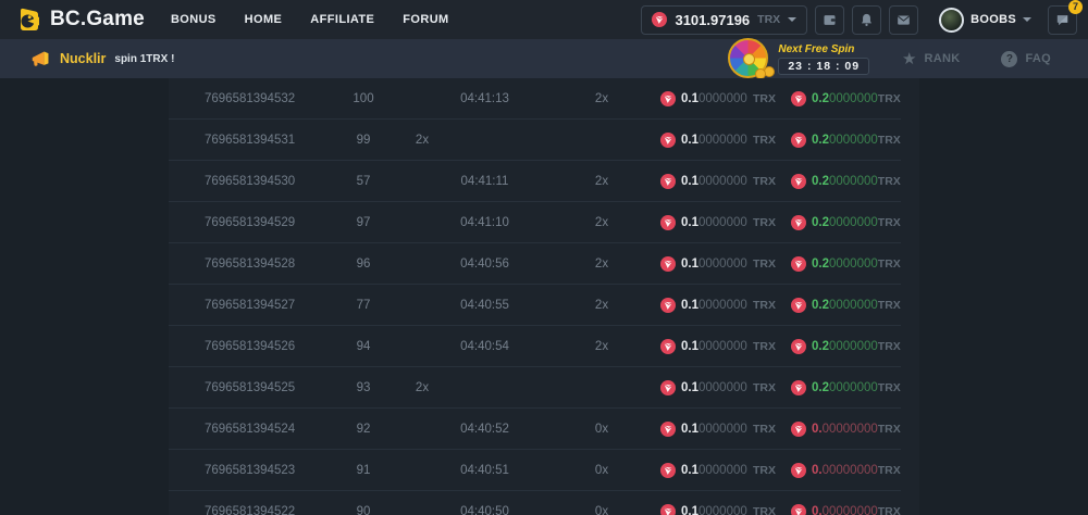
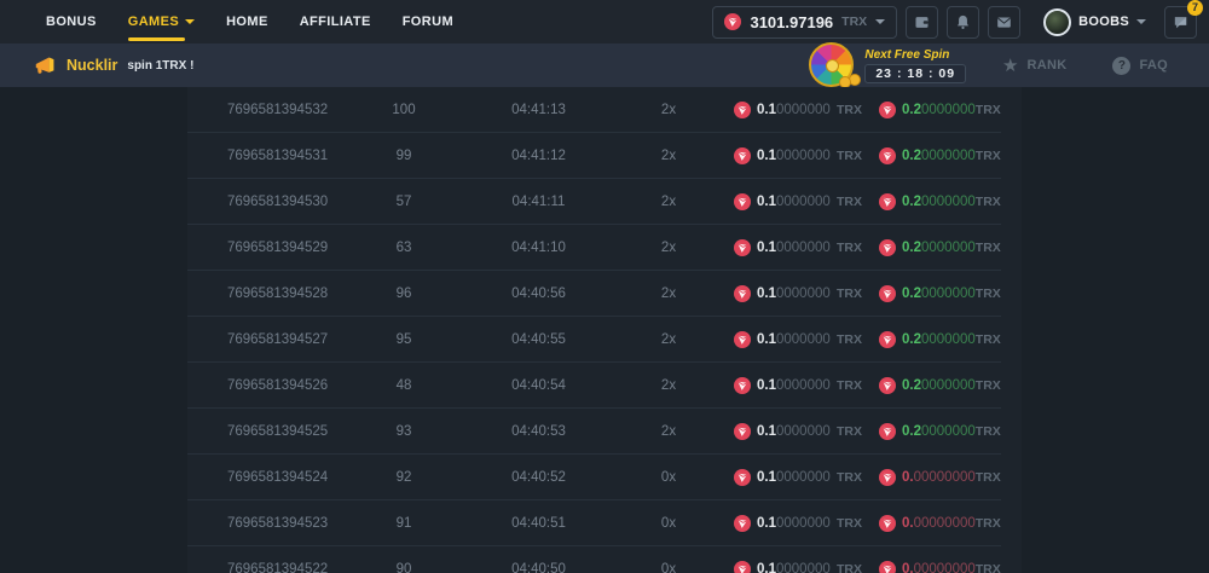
- BC.Game
  BONUS
+ GAMES
  HOME
  AFFILIATE
  FORUM
  3101.97196
  TRX
  BOOBS
  7
  Nucklir
  spin 1TRX !
  Next Free Spin
  23 : 18 : 09
  ★
  RANK
  ?
  FAQ
  7696581394532
  100
  04:41:13
  2x
  0.10000000
  TRX
  0.20000000
  TRX
  7696581394531
  99
+ 04:41:12
  2x
  0.10000000
  TRX
  0.20000000
  TRX
  7696581394530
  57
  04:41:11
  2x
  0.10000000
  TRX
  0.20000000
  TRX
  7696581394529
- 97
+ 63
  04:41:10
  2x
  0.10000000
  TRX
  0.20000000
  TRX
  7696581394528
  96
  04:40:56
  2x
  0.10000000
  TRX
  0.20000000
  TRX
  7696581394527
- 77
+ 95
  04:40:55
  2x
  0.10000000
  TRX
  0.20000000
  TRX
  7696581394526
- 94
+ 48
  04:40:54
  2x
  0.10000000
  TRX
  0.20000000
  TRX
  7696581394525
  93
+ 04:40:53
  2x
  0.10000000
  TRX
  0.20000000
  TRX
  7696581394524
  92
  04:40:52
  0x
  0.10000000
  TRX
  0.00000000
  TRX
  7696581394523
  91
  04:40:51
  0x
  0.10000000
  TRX
  0.00000000
  TRX
  7696581394522
  90
  04:40:50
  0x
  0.10000000
  TRX
  0.00000000
  TRX
